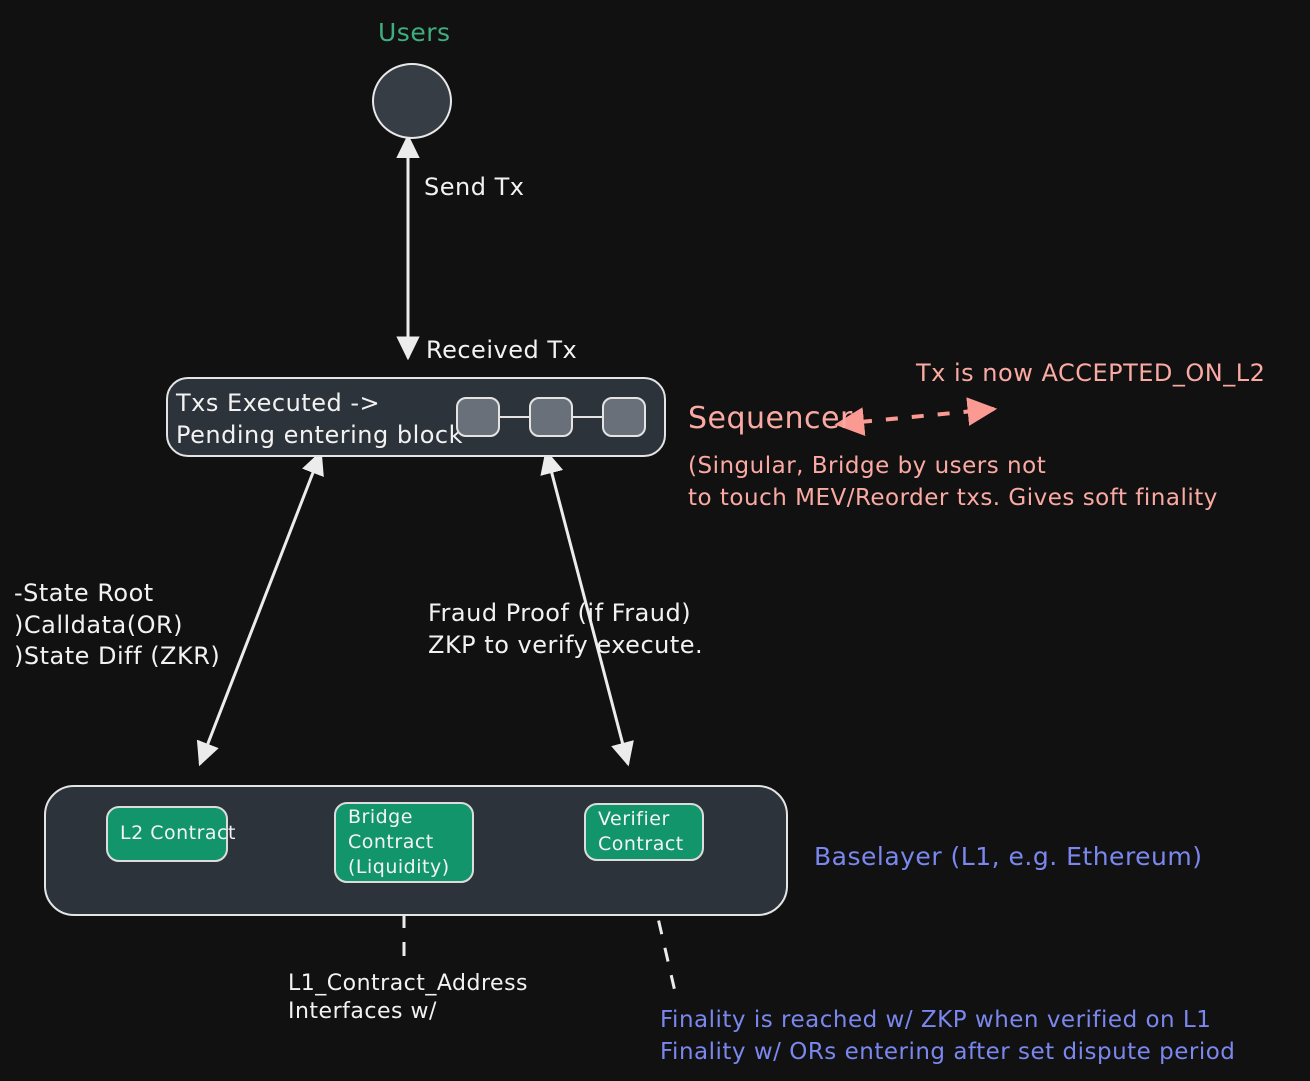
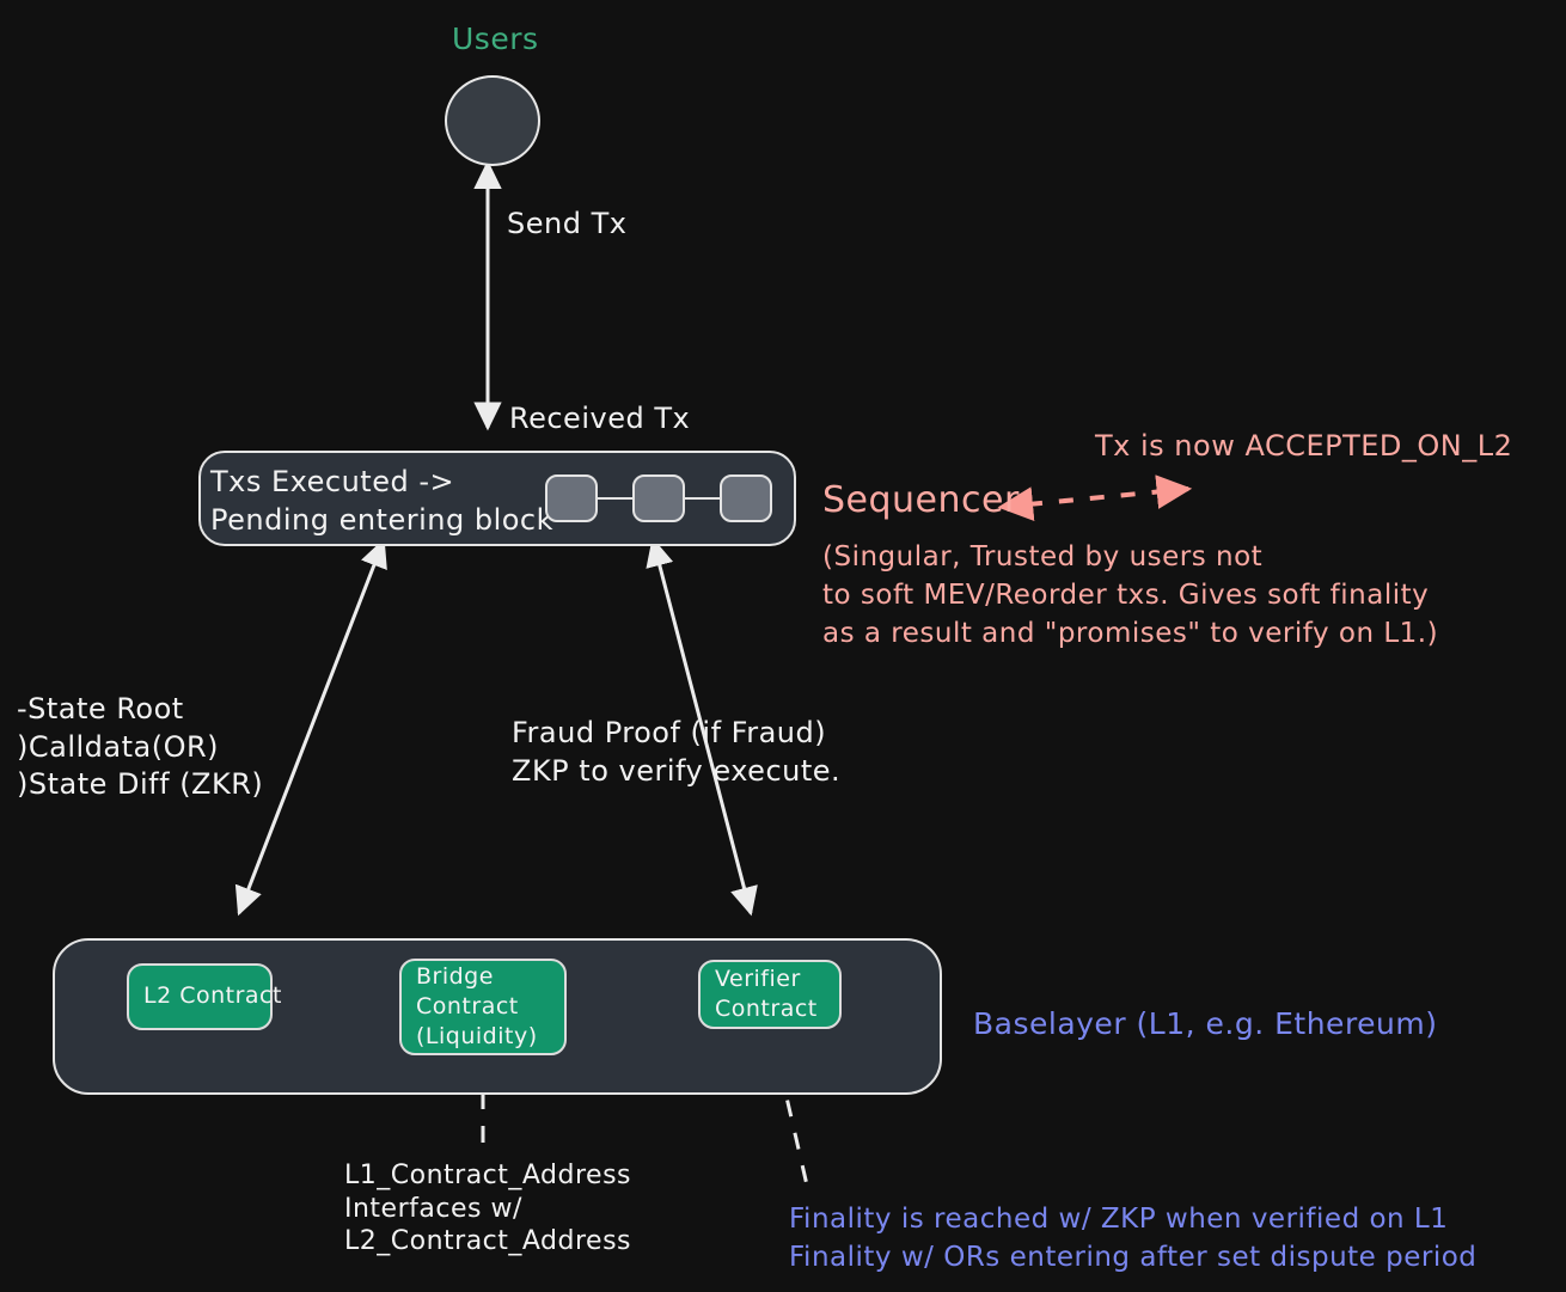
  Users
  Send Tx
  Received Tx
  Txs Executed ->
  Pending entering block
  Tx is now ACCEPTED_ON_L2
  Sequencer
- (Singular, Bridge by users not
+ (Singular, Trusted by users not
- to touch MEV/Reorder txs. Gives soft finality
+ to soft MEV/Reorder txs. Gives soft finality
+ as a result and "promises" to verify on L1.)
  -State Root
  )Calldata(OR)
  )State Diff (ZKR)
  Fraud Proof (if Fraud)
  ZKP to verify execute.
  L2 Contract
  Bridge
  Contract
  (Liquidity)
  Verifier
  Contract
  Baselayer (L1, e.g. Ethereum)
  L1_Contract_Address
  Interfaces w/
+ L2_Contract_Address
  Finality is reached w/ ZKP when verified on L1
  Finality w/ ORs entering after set dispute period
